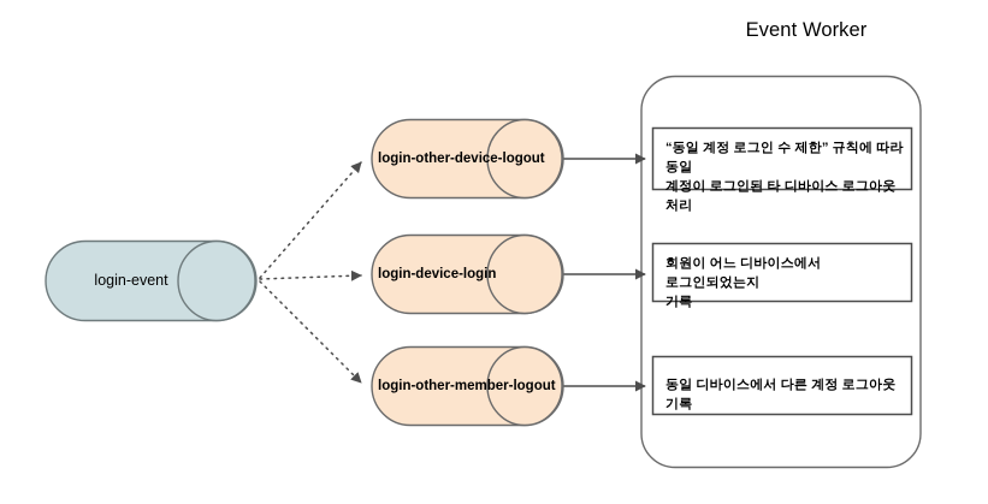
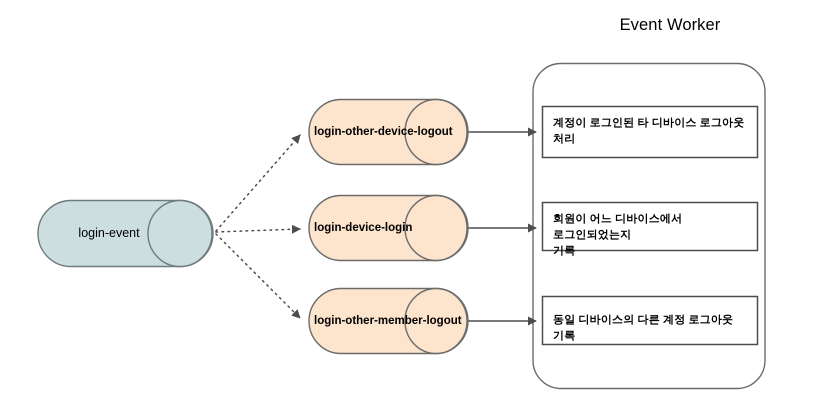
  Event Worker
  login-event
  login-other-device-logout
  login-device-login
  login-other-member-logout
- “동일 계정 로그인 수 제한” 규칙에 따라 동일
  계정이 로그인된 타 디바이스 로그아웃 처리
  회원이 어느 디바이스에서 로그인되었는지
  기록
- 동일 디바이스에서 다른 계정 로그아웃 기록
+ 동일 디바이스의 다른 계정 로그아웃 기록
